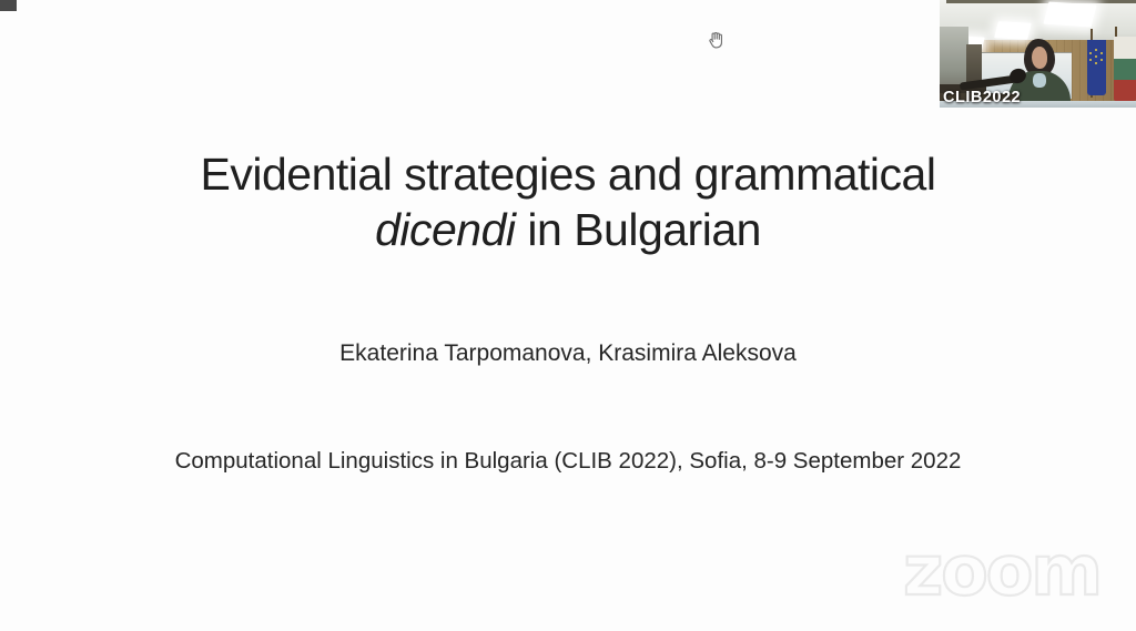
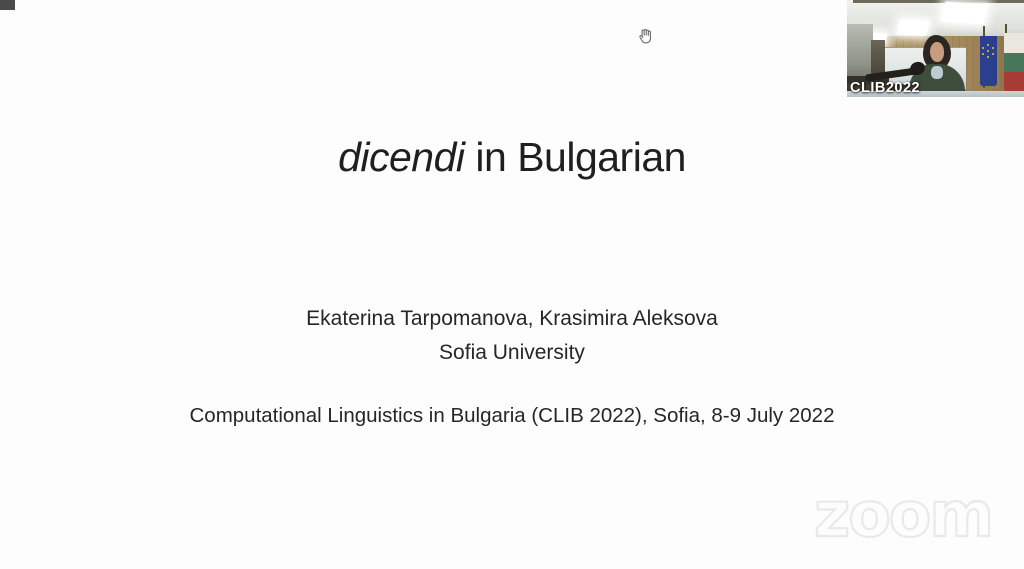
- Evidential strategies and grammatical
  dicendi in Bulgarian
  Ekaterina Tarpomanova, Krasimira Aleksova
+ Sofia University
- Computational Linguistics in Bulgaria (CLIB 2022), Sofia, 8-9 September 2022
+ Computational Linguistics in Bulgaria (CLIB 2022), Sofia, 8-9 July 2022
  CLIB2022
